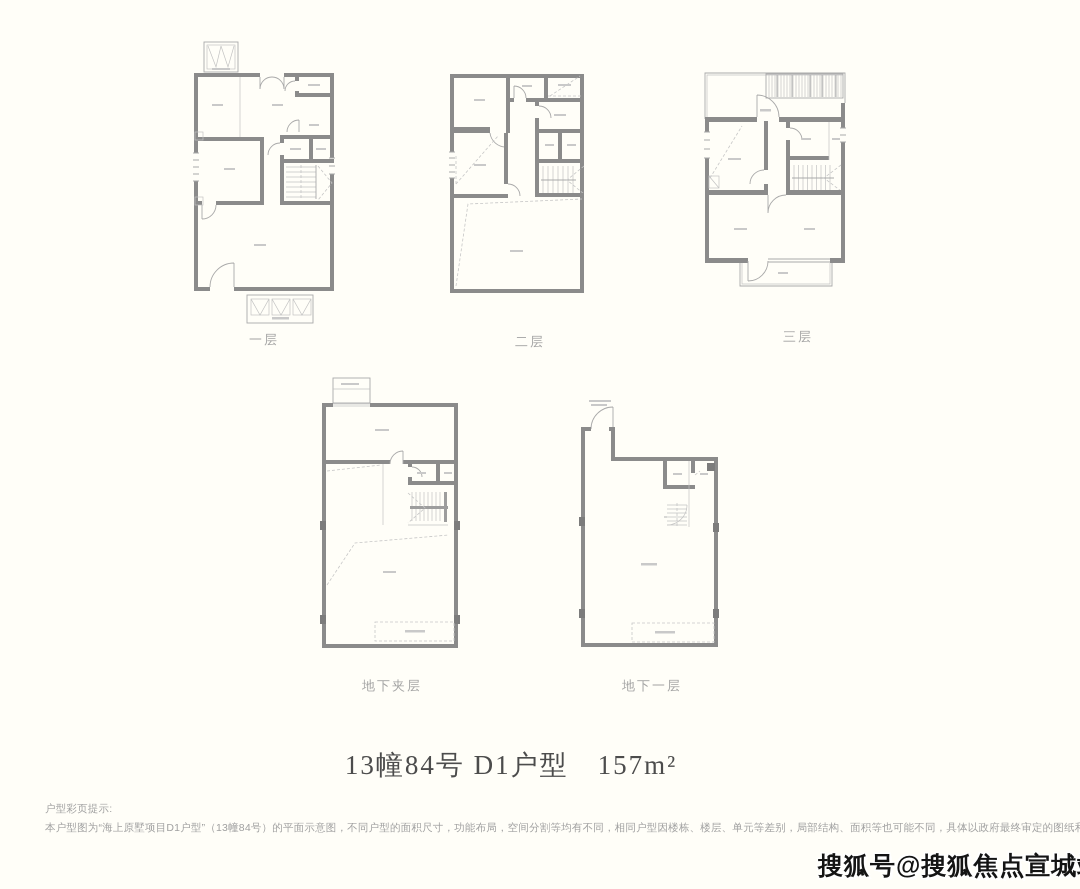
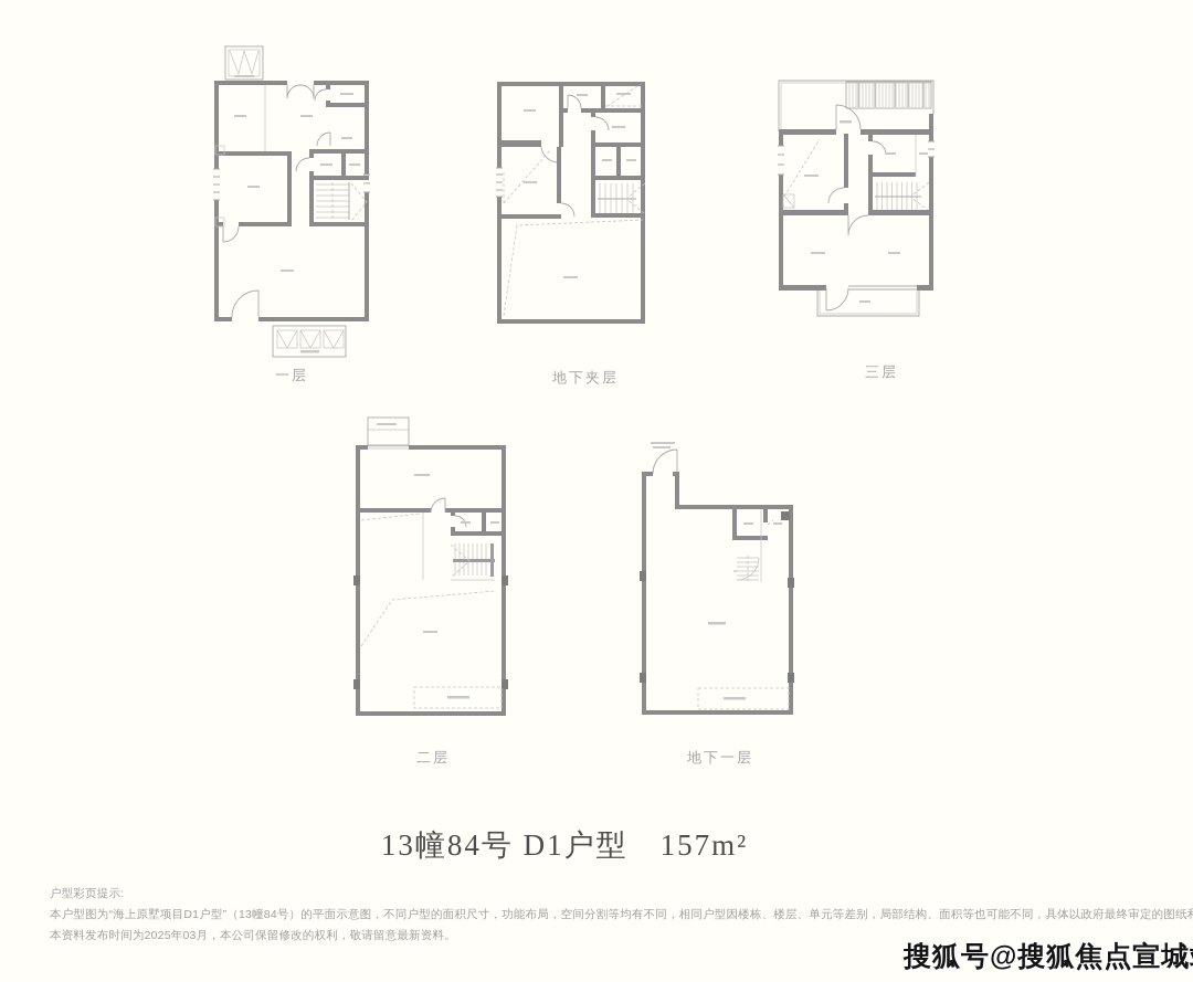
  一层
- 二层
+ 地下夹层
  三层
- 地下夹层
+ 二层
  地下一层
  13幢84号 D1户型 157m²
  户型彩页提示:
  本户型图为“海上原墅项目D1户型”（13幢84号）的平面示意图，不同户型的面积尺寸，功能布局，空间分割等均有不同，相同户型因楼栋、楼层、单元等差别，局部结构、面积等也可能不同，具体以政府最终审定的图纸
+ 本资料发布时间为2025年03月，本公司保留修改的权利，敬请留意最新资料。
  搜狐号@搜狐焦点宣城
